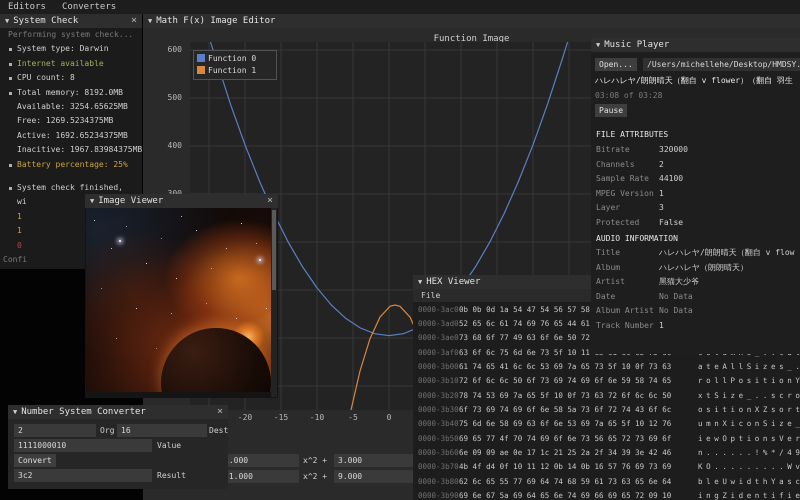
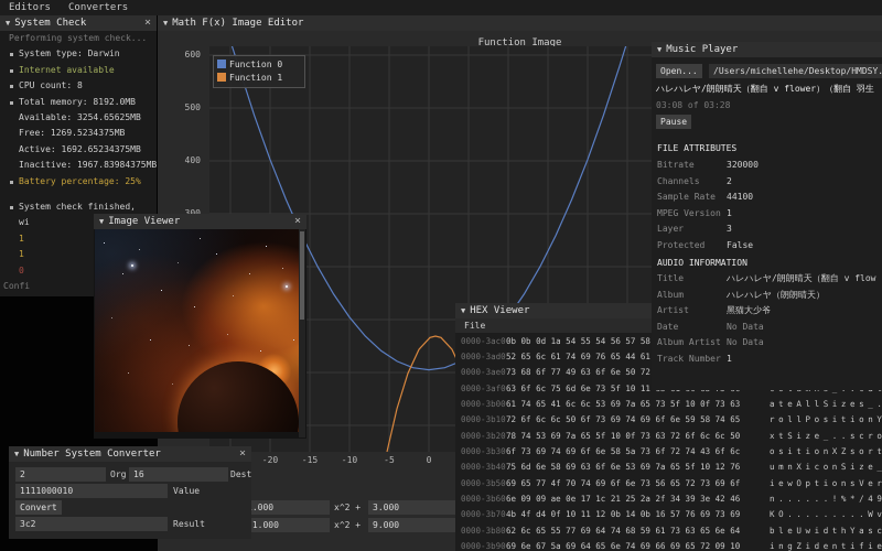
  Editors
  Converters
  ▼ System Check
  ×
  Performing system check...
  System type: Darwin
  Internet available
  CPU count: 8
  Total memory: 8192.0MB
  Available: 3254.65625MB
  Free: 1269.5234375MB
  Active: 1692.65234375MB
  Inacitive: 1967.83984375MB
  Battery percentage: 25%
  System check finished,
  wi
  1
  1
  0
  Confi
  ▼ Math F(x) Image Editor
  Function Image
  600
  500
  400
  -20
  -15
  -10
  -5
  0
  Function 0
  Function 1
  .000
  x^2 +
  3.000
  1.000
  x^2 +
  9.000
  ▼ Image Viewer
  ×
  ▼ HEX Viewer
  File
  0000-3ac0
- 0b 0b 0d 1a 54 47 54 56 57 58
+ 0b 0b 0d 1a 54 55 54 56 57 58
  0000-3ad0
  52 65 6c 61 74 69 76 65 44 61
  0000-3ae0
  73 68 6f 77 49 63 6f 6e 50 72
  0000-3af0
  0000-3b00
  61 74 65 41 6c 6c 53 69 7a 65 73 5f 10 0f 73 63
  ateAllSizes_.
  0000-3b10
  72 6f 6c 6c 50 6f 73 69 74 69 6f 6e 59 58 74 65
  rollPositionY
  0000-3b20
  78 74 53 69 7a 65 5f 10 0f 73 63 72 6f 6c 6c 50
  xtSize_..scro
  0000-3b30
  6f 73 69 74 69 6f 6e 58 5a 73 6f 72 74 43 6f 6c
  ositionXZsort
  0000-3b40
  75 6d 6e 58 69 63 6f 6e 53 69 7a 65 5f 10 12 76
  umnXiconSize_
  0000-3b50
  69 65 77 4f 70 74 69 6f 6e 73 56 65 72 73 69 6f
  iewOptionsVer
  0000-3b60
  6e 09 09 ae 0e 17 1c 21 25 2a 2f 34 39 3e 42 46
  n......!%*/49
  0000-3b70
  4b 4f d4 0f 10 11 12 0b 14 0b 16 57 76 69 73 69
  KO.........Wv
  0000-3b80
  62 6c 65 55 77 69 64 74 68 59 61 73 63 65 6e 64
  bleUwidthYasc
  0000-3b90
  69 6e 67 5a 69 64 65 6e 74 69 66 69 65 72 09 10
  ingZidentifie
  ▼ Music Player
  Open...
  /Users/michellehe/Desktop/HMDSY.
  ハレハレヤ/朗朗晴天（翻自 v flower）（翻自 羽生
  03:08 of 03:28
  Pause
  FILE ATTRIBUTES
  Bitrate
  320000
  Channels
  2
  Sample Rate
  44100
  MPEG Version
  1
  Layer
  3
  Protected
  False
  AUDIO INFORMATION
  Title
  ハレハレヤ/朗朗晴天（翻自 v flow
  Album
  ハレハレヤ（朗朗晴天）
  Artist
  黑猫大少爷
  Date
  No Data
  Album Artist
  No Data
  Track Number
  1
  ▼ Number System Converter
  ×
  2
  Org
  16
  Dest
  1111000010
  Value
  Convert
  3c2
  Result
